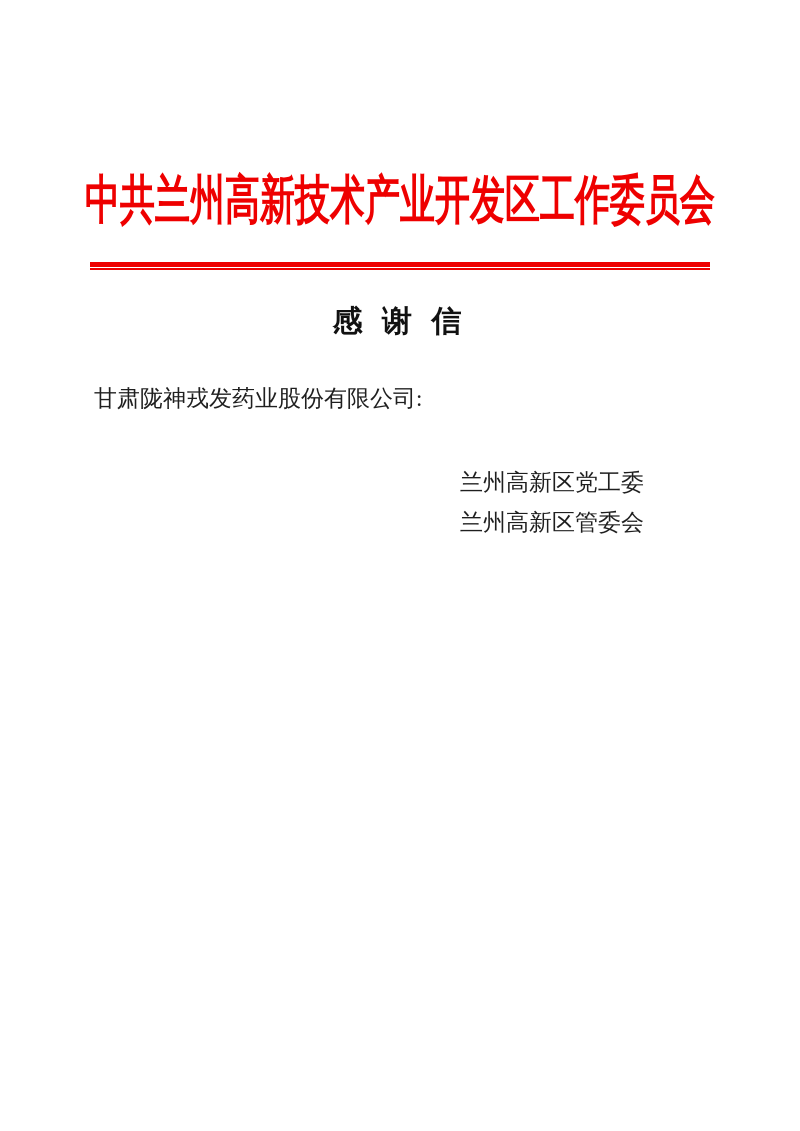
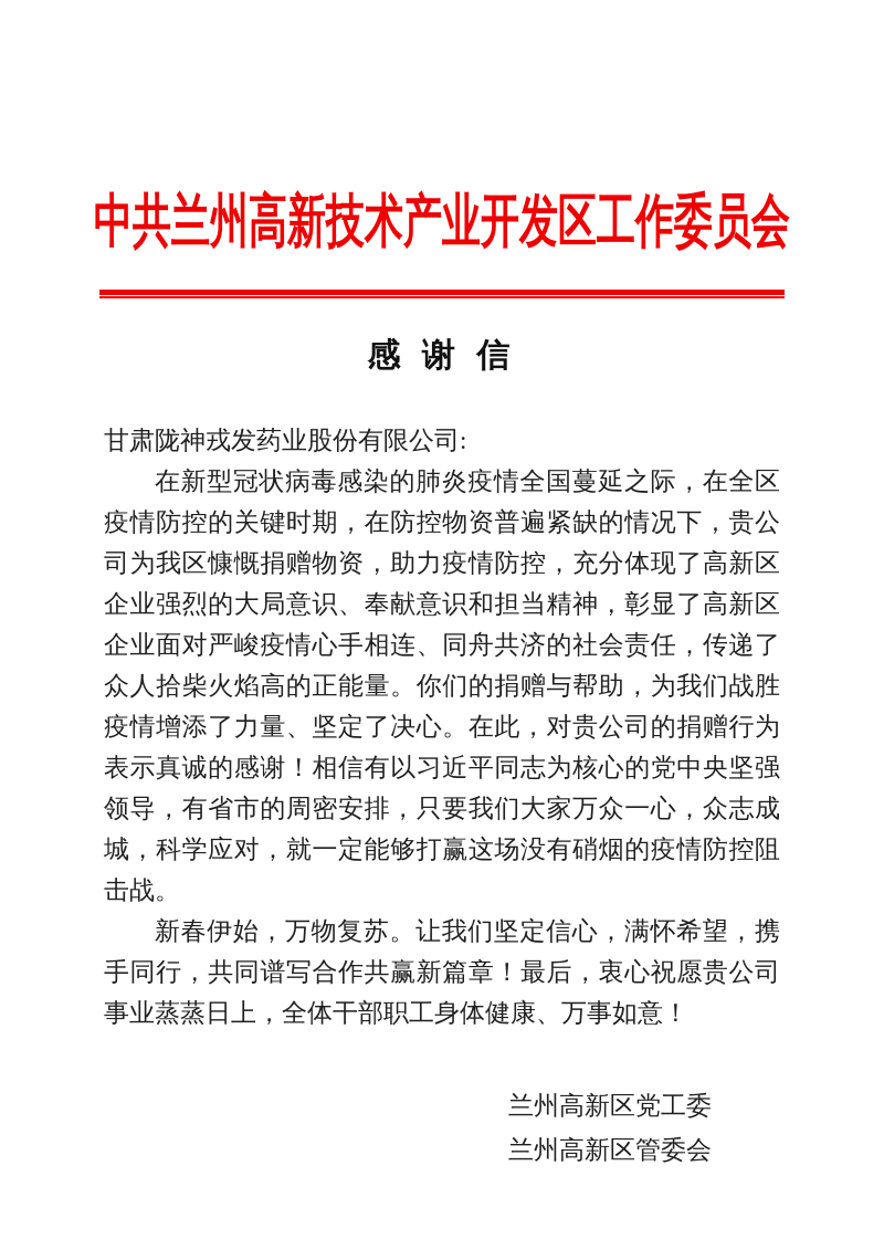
  中共兰州高新技术产业开发区工作委员会
  感 谢 信
  甘肃陇神戎发药业股份有限公司:
+ 在新型冠状病毒感染的肺炎疫情全国蔓延之际，在全区疫情防控的关键时期，在防控物资普遍紧缺的情况下，贵公司为我区慷慨捐赠物资，助力疫情防控，充分体现了高新区企业强烈的大局意识、奉献意识和担当精神，彰显了高新区企业面对严峻疫情心手相连、同舟共济的社会责任，传递了众人拾柴火焰高的正能量。你们的捐赠与帮助，为我们战胜疫情增添了力量、坚定了决心。在此，对贵公司的捐赠行为表示真诚的感谢！相信有以习近平同志为核心的党中央坚强领导，有省市的周密安排，只要我们大家万众一心，众志成城，科学应对，就一定能够打赢这场没有硝烟的疫情防控阻击战。
+ 新春伊始，万物复苏。让我们坚定信心，满怀希望，携手同行，共同谱写合作共赢新篇章！最后，衷心祝愿贵公司事业蒸蒸日上，全体干部职工身体健康、万事如意！
  兰州高新区党工委
  兰州高新区管委会
